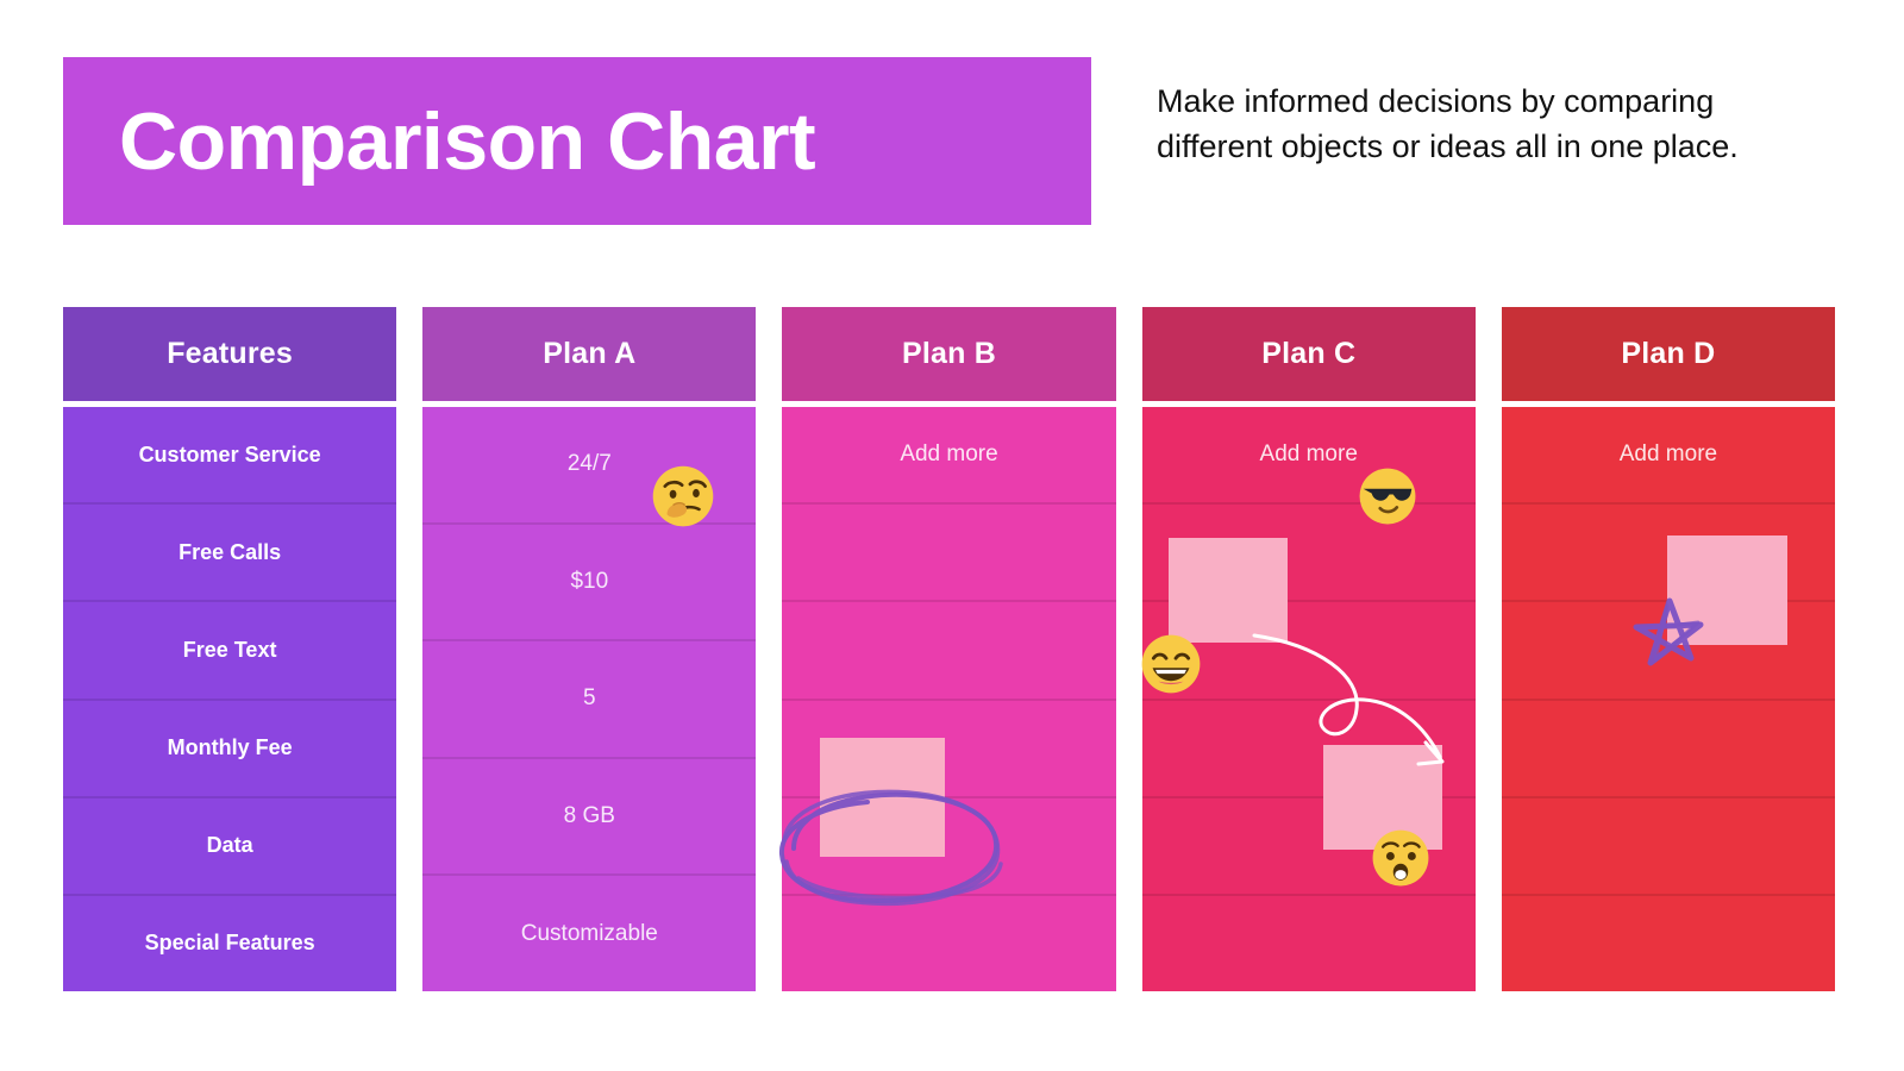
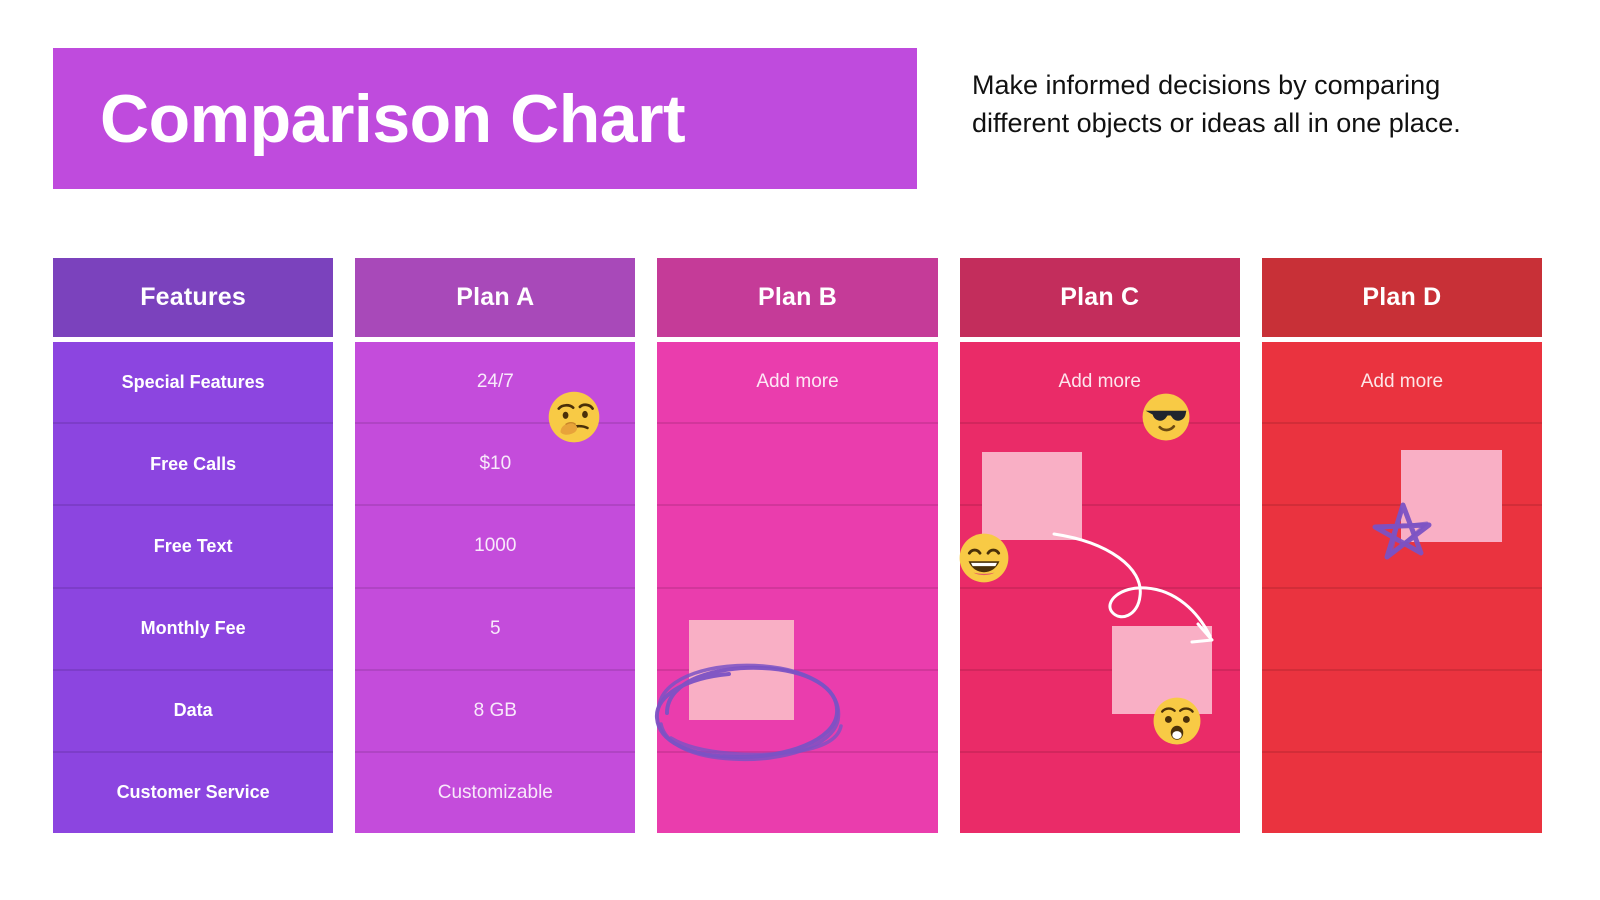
  Comparison Chart
  Make informed decisions by comparing different objects or ideas all in one place.
  Features
- Customer Service
+ Special Features
  Free Calls
  Free Text
  Monthly Fee
  Data
- Special Features
+ Customer Service
  Plan A
  24/7
  $10
+ 1000
  5
  8 GB
  Customizable
  Plan B
  Add more
  Plan C
  Add more
  Plan D
  Add more
